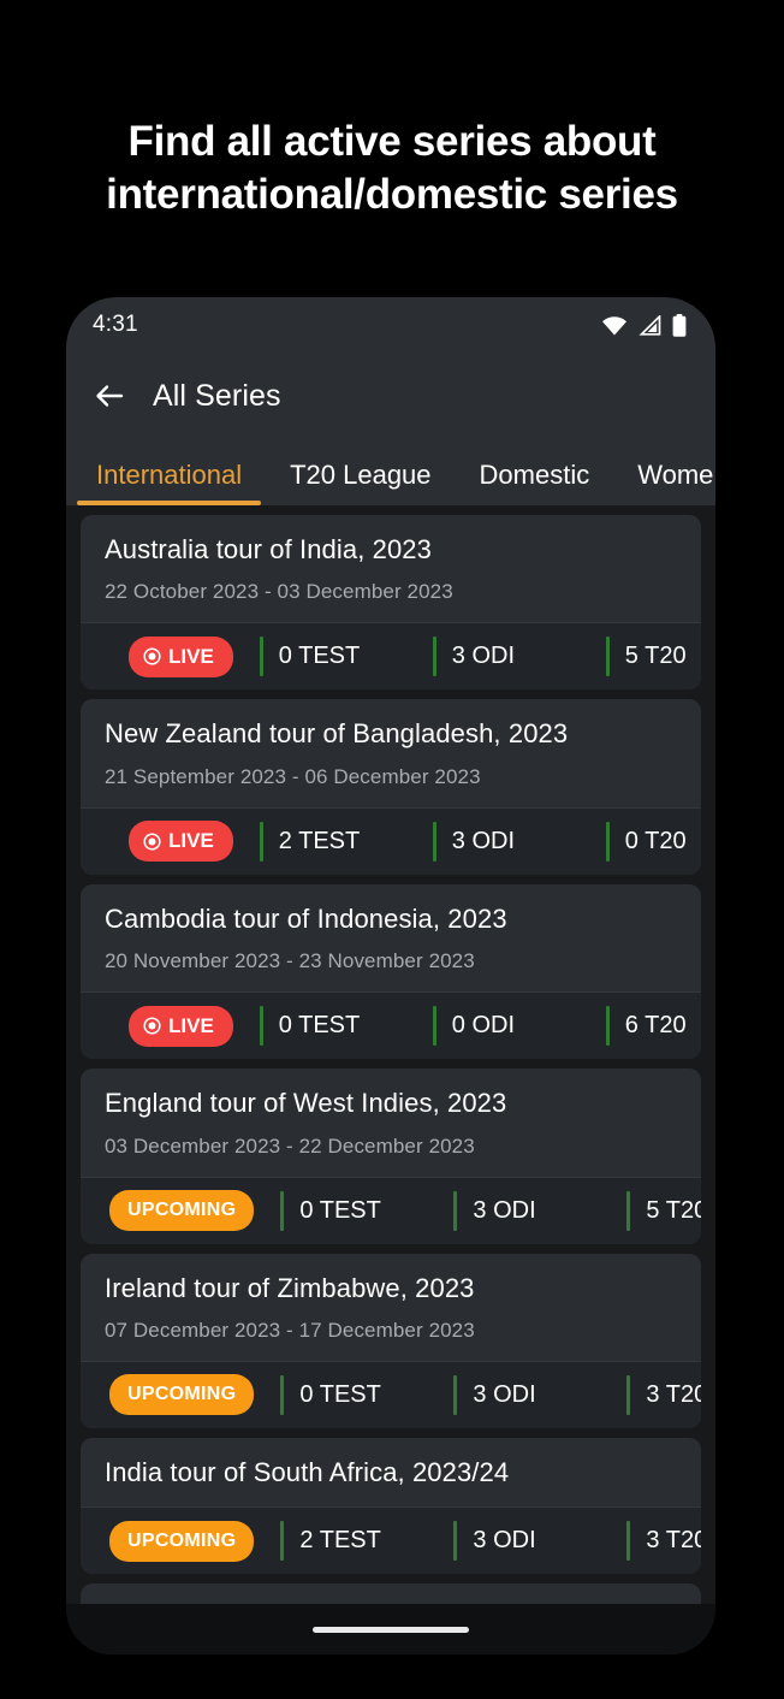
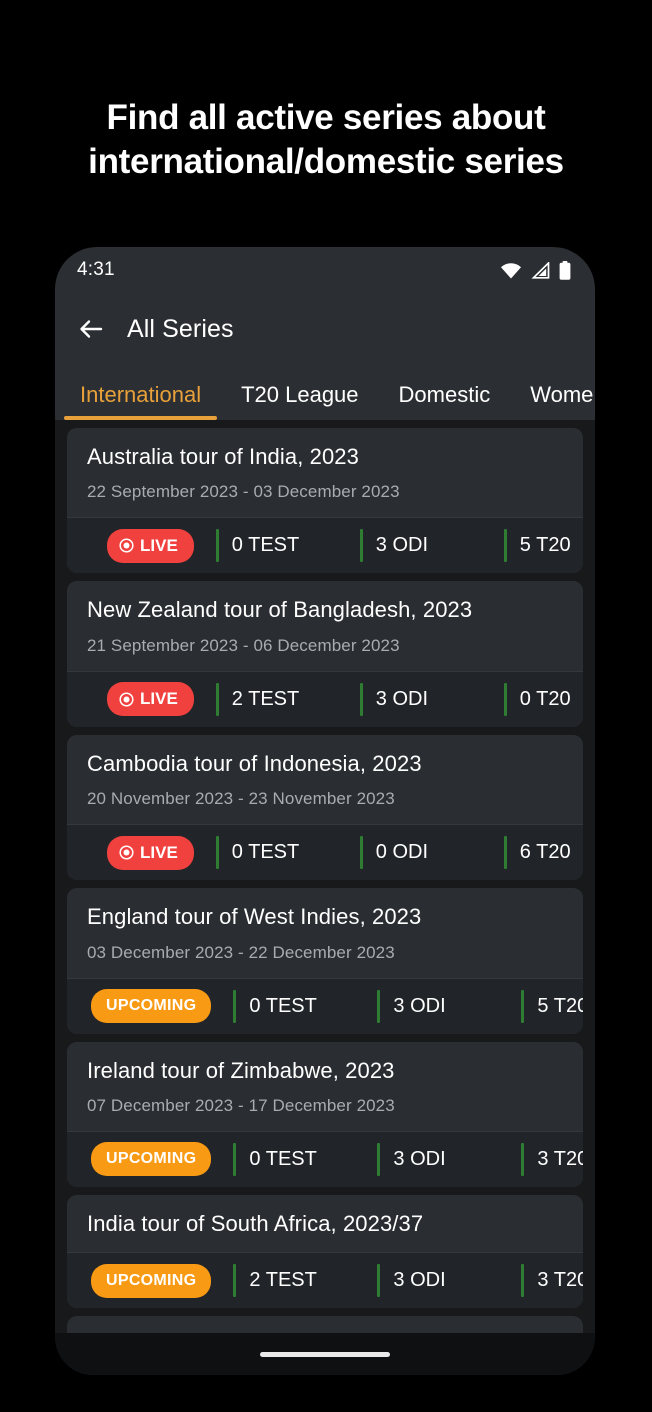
  Find all active series about
  international/domestic series
  4:31
  All Series
  International
  T20 League
  Domestic
  Wome
  Australia tour of India, 2023
- 22 October 2023 - 03 December 2023
+ 22 September 2023 - 03 December 2023
  LIVE
  0 TEST
  3 ODI
  5 T20
  New Zealand tour of Bangladesh, 2023
  21 September 2023 - 06 December 2023
  LIVE
  2 TEST
  3 ODI
  0 T20
  Cambodia tour of Indonesia, 2023
  20 November 2023 - 23 November 2023
  LIVE
  0 TEST
  0 ODI
  6 T20
  England tour of West Indies, 2023
  03 December 2023 - 22 December 2023
  UPCOMING
  0 TEST
  3 ODI
  5 T20
  Ireland tour of Zimbabwe, 2023
  07 December 2023 - 17 December 2023
  UPCOMING
  0 TEST
  3 ODI
  3 T20
- India tour of South Africa, 2023/24
+ India tour of South Africa, 2023/37
  UPCOMING
  2 TEST
  3 ODI
  3 T20
